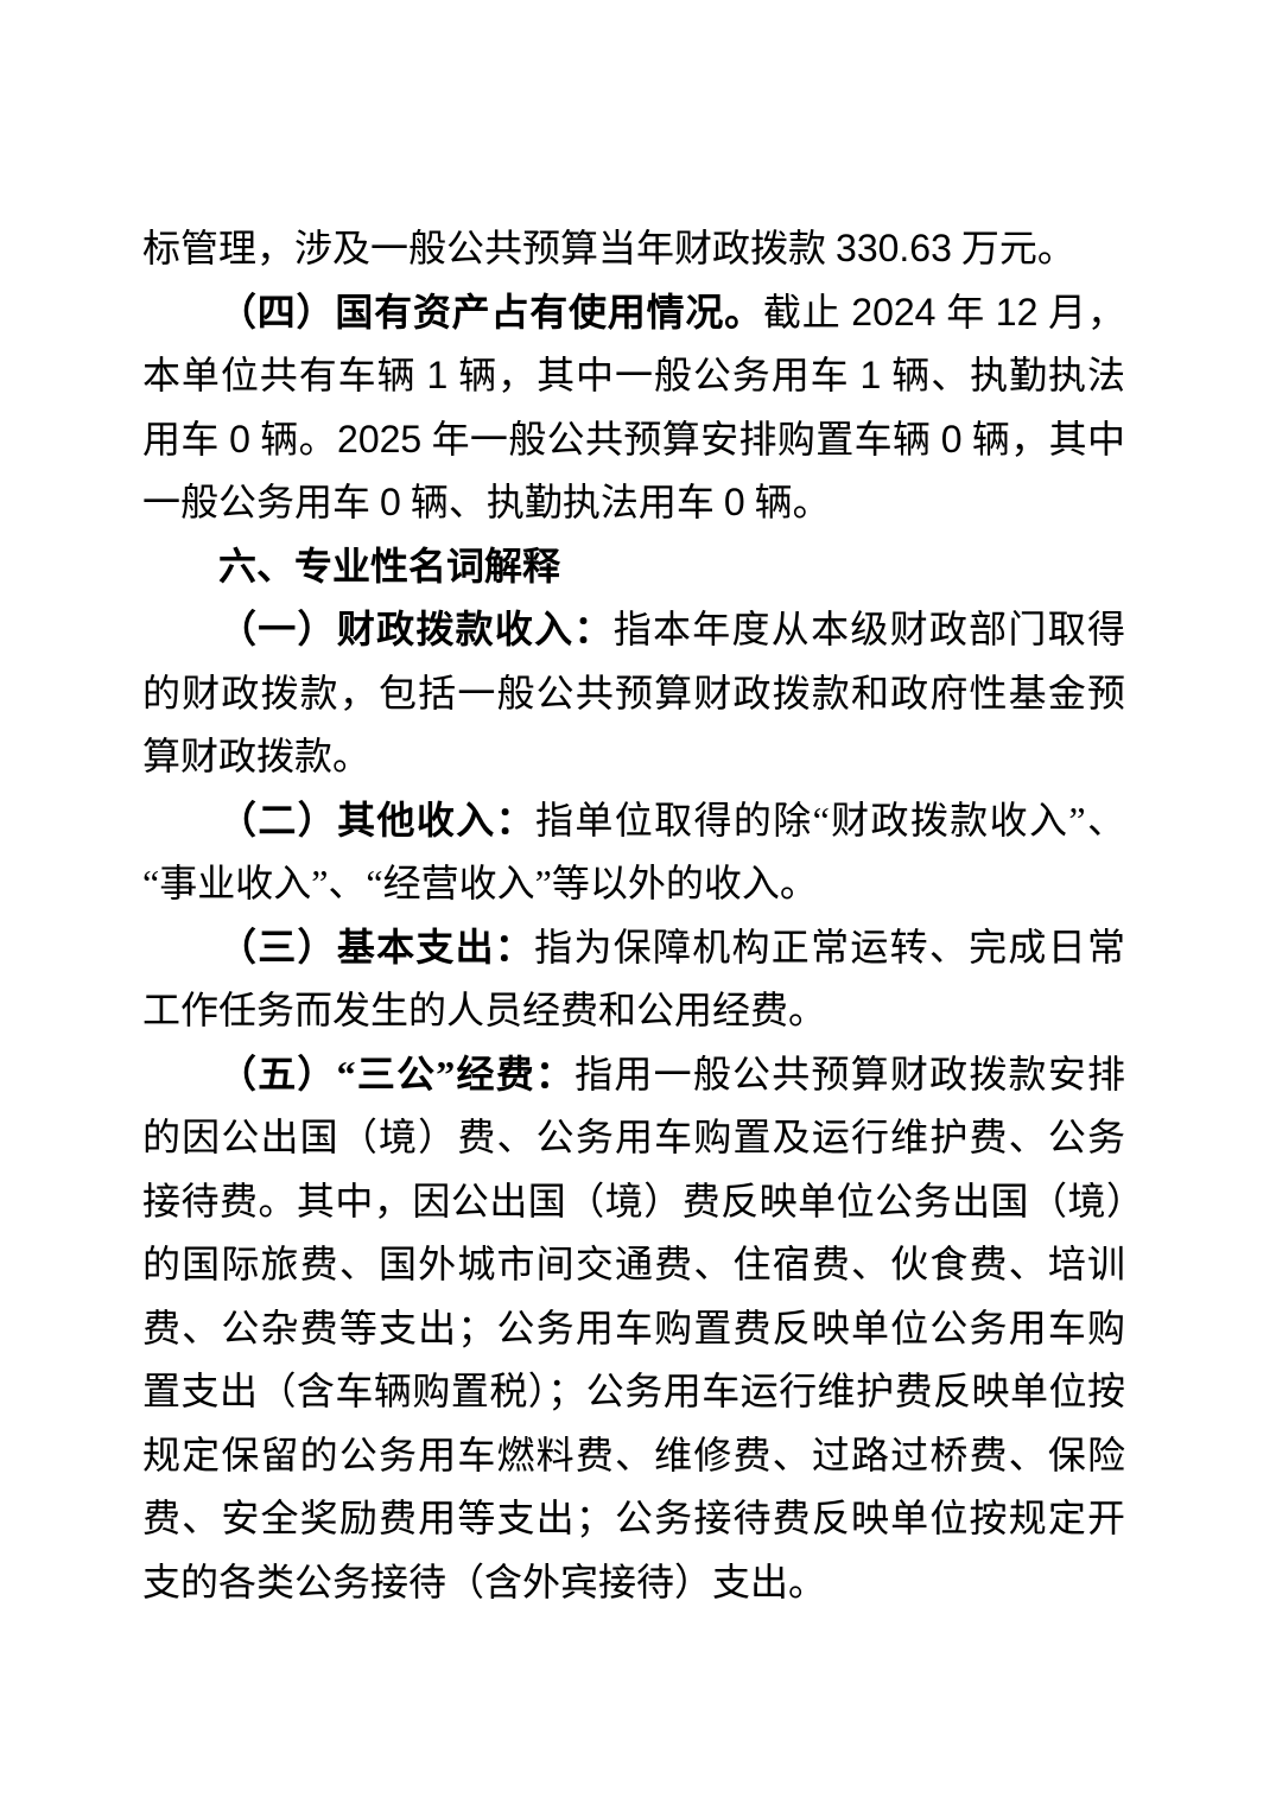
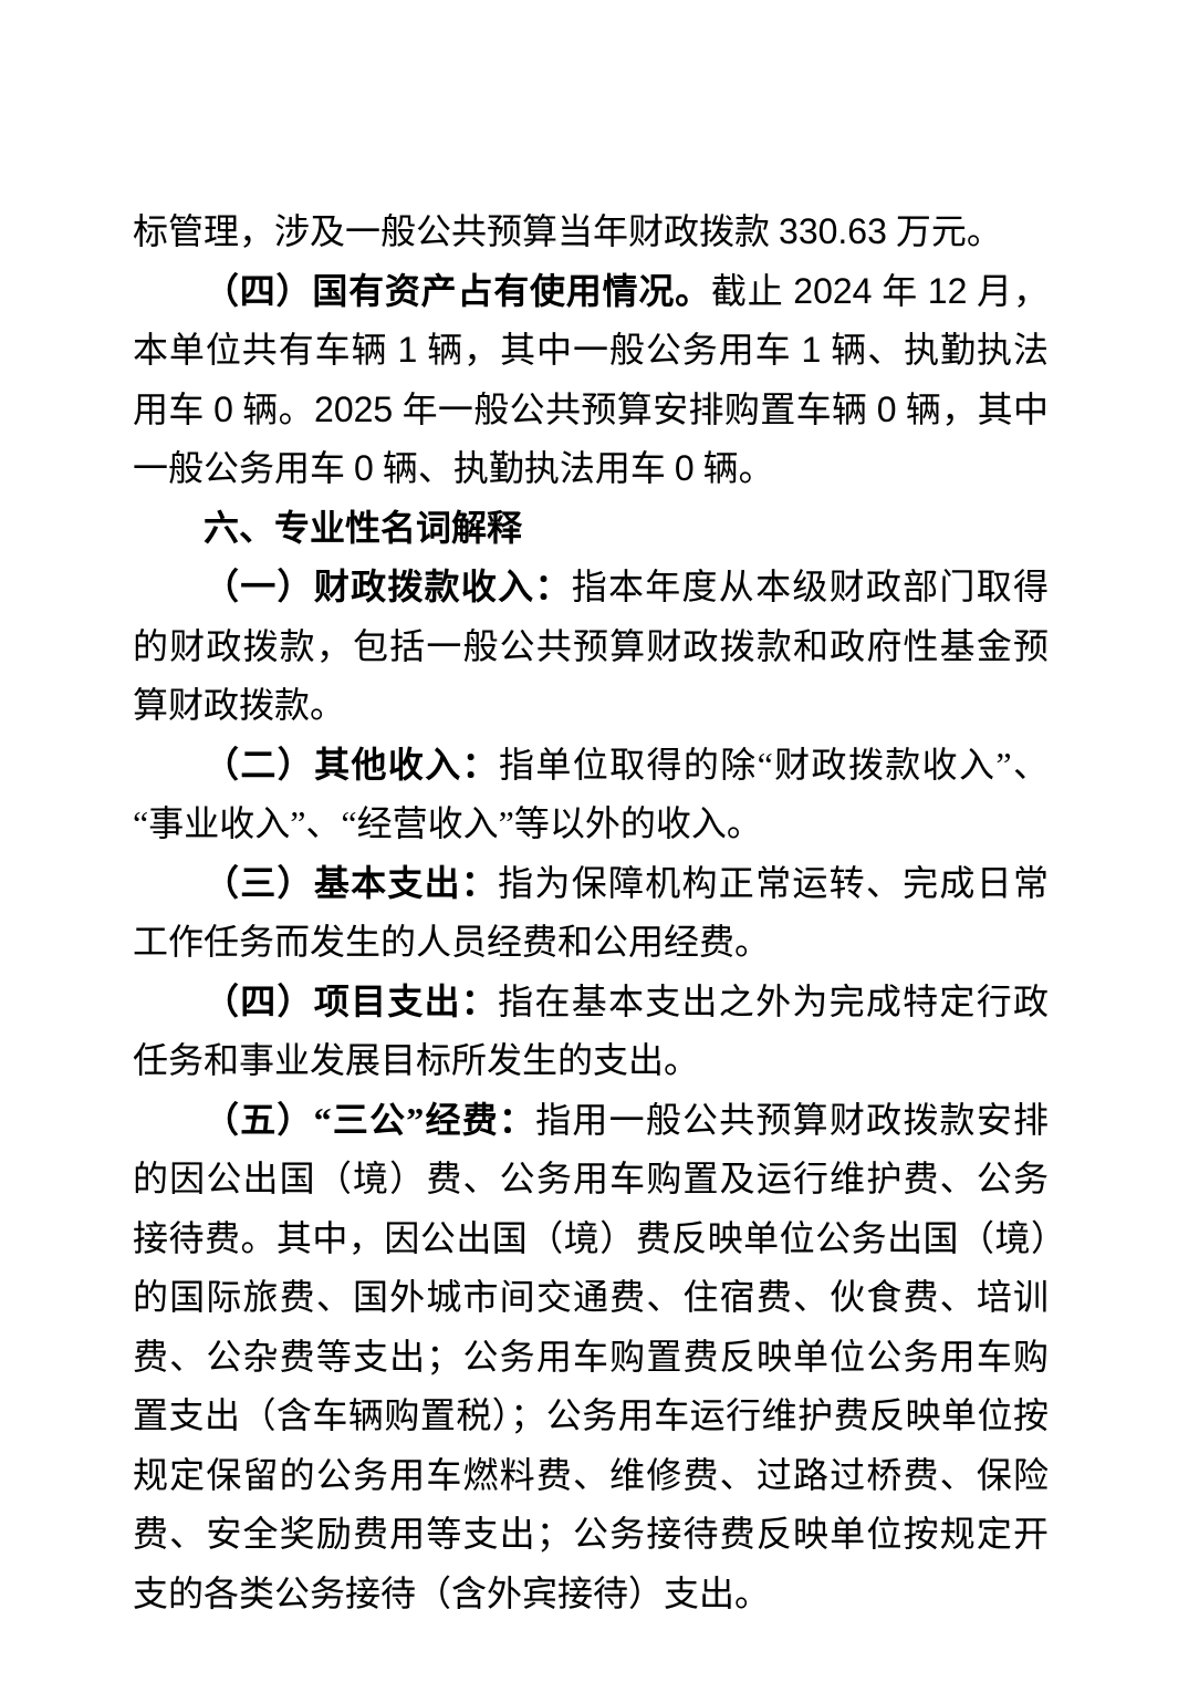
  标管理，涉及一般公共预算当年财政拨款 330.63 万元。
  （四）国有资产占有使用情况。截止 2024 年 12 月，本单位共有车辆 1 辆，其中一般公务用车 1 辆、执勤执法用车 0 辆。2025 年一般公共预算安排购置车辆 0 辆，其中一般公务用车 0 辆、执勤执法用车 0 辆。
  六、专业性名词解释
  （一）财政拨款收入：指本年度从本级财政部门取得的财政拨款，包括一般公共预算财政拨款和政府性基金预算财政拨款。
  （二）其他收入：指单位取得的除“财政拨款收入”、“事业收入”、“经营收入”等以外的收入。
  （三）基本支出：指为保障机构正常运转、完成日常工作任务而发生的人员经费和公用经费。
+ （四）项目支出：指在基本支出之外为完成特定行政任务和事业发展目标所发生的支出。
  （五）“三公”经费：指用一般公共预算财政拨款安排的因公出国（境）费、公务用车购置及运行维护费、公务接待费。其中，因公出国（境）费反映单位公务出国（境）的国际旅费、国外城市间交通费、住宿费、伙食费、培训费、公杂费等支出；公务用车购置费反映单位公务用车购置支出（含车辆购置税）；公务用车运行维护费反映单位按规定保留的公务用车燃料费、维修费、过路过桥费、保险费、安全奖励费用等支出；公务接待费反映单位按规定开支的各类公务接待（含外宾接待）支出。
